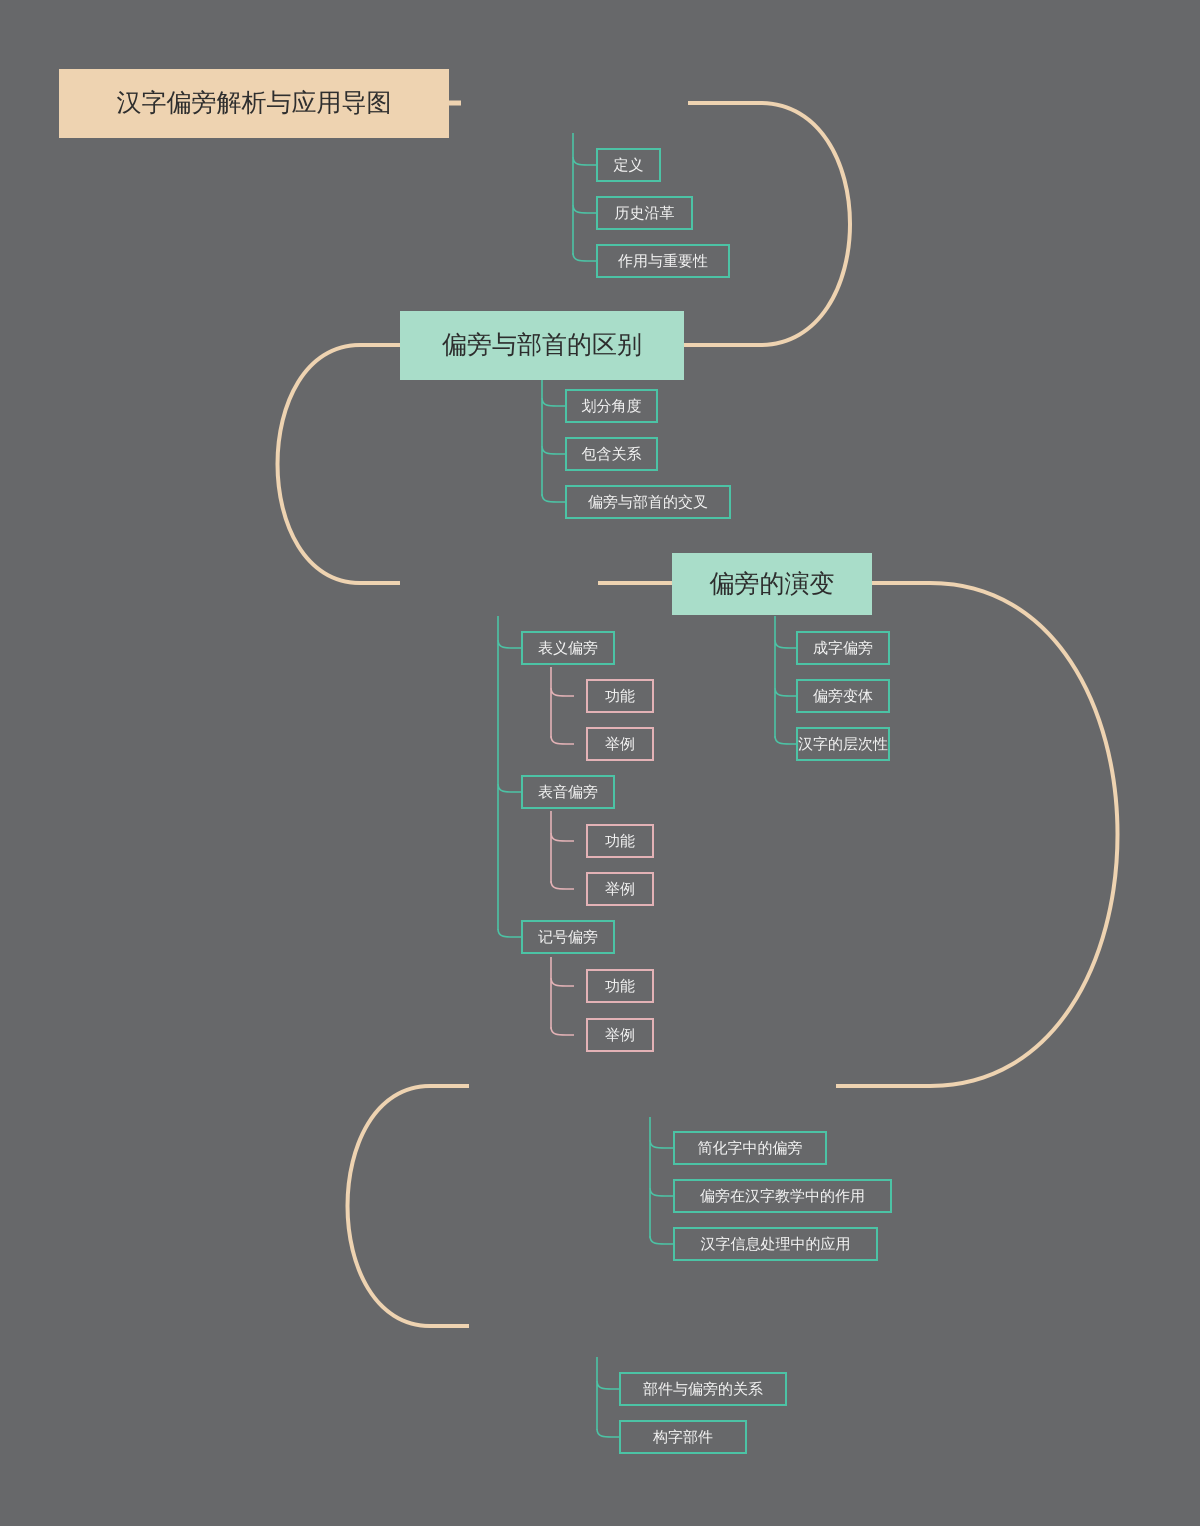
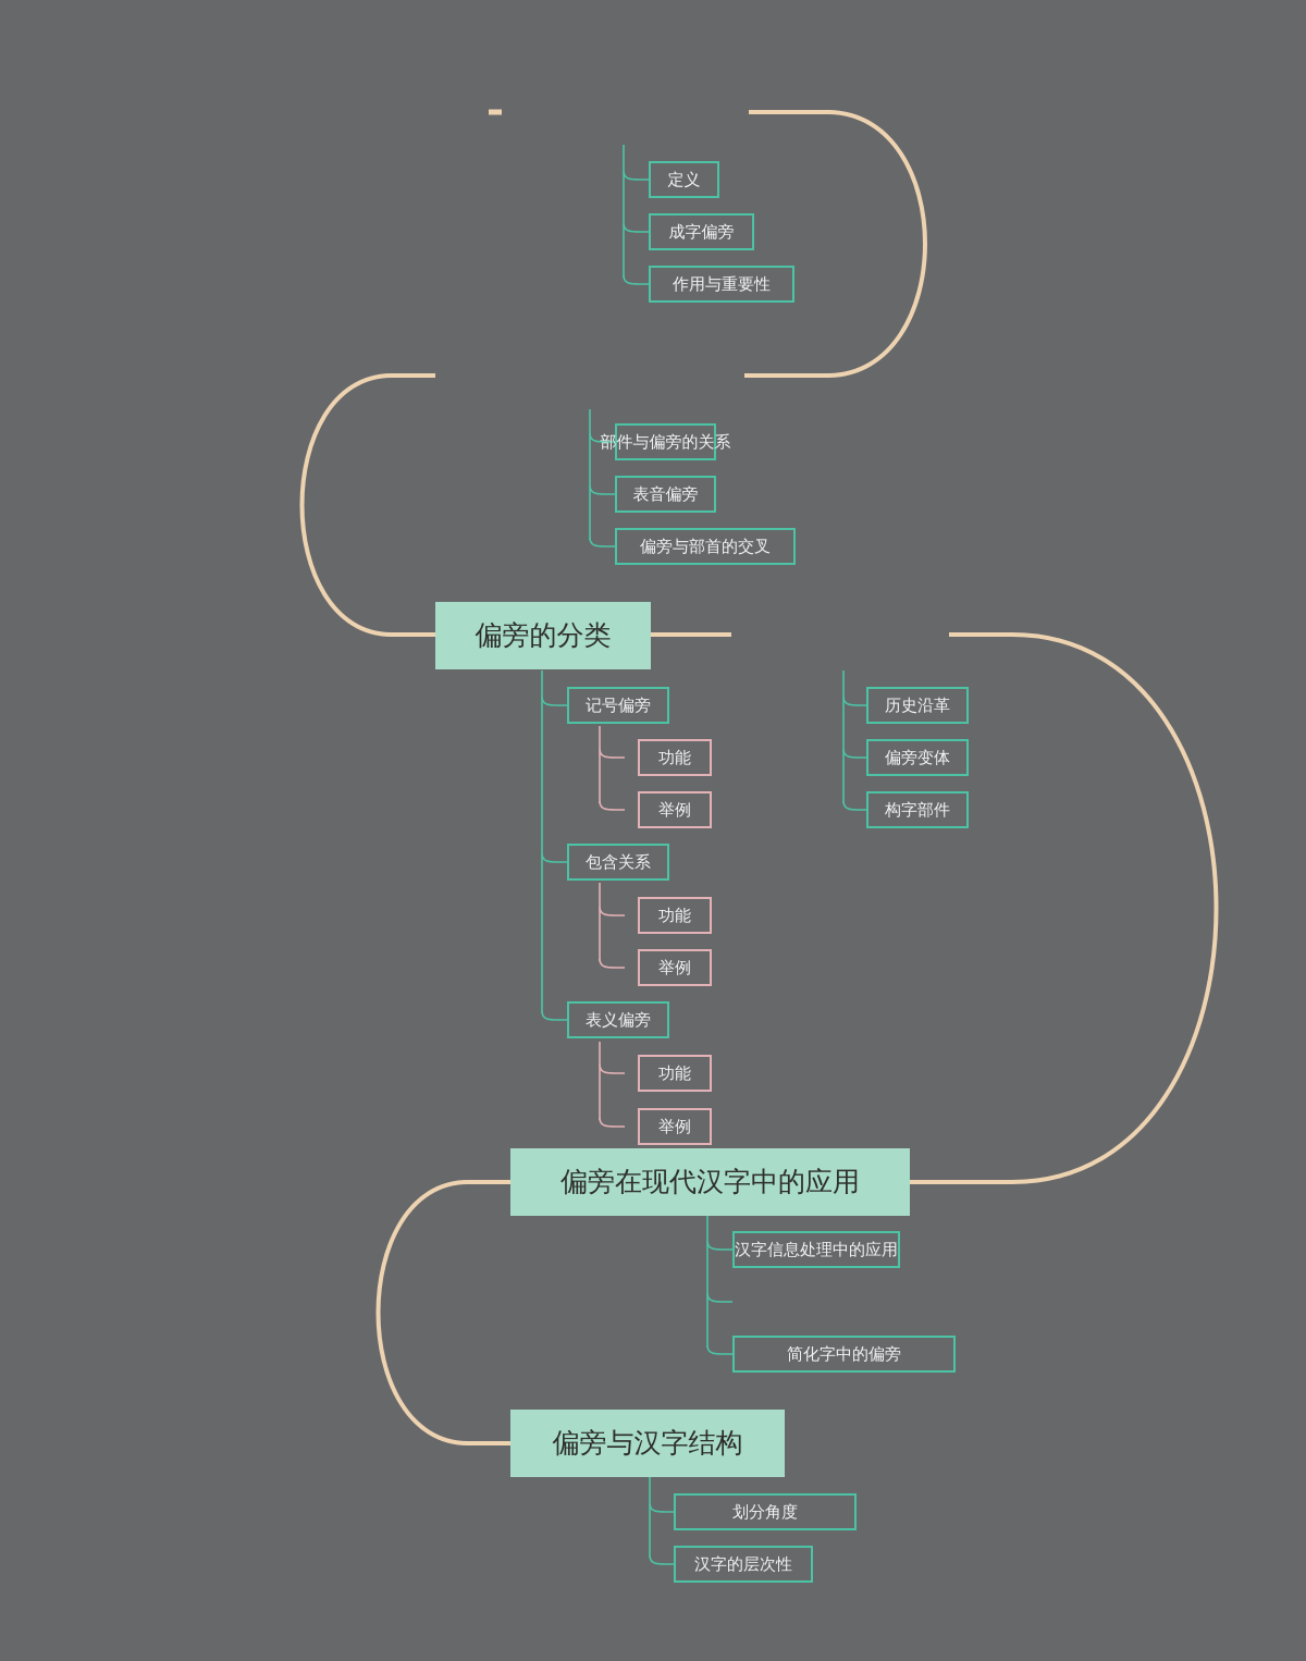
- 汉字偏旁解析与应用导图
  定义
- 历史沿革
+ 成字偏旁
  作用与重要性
- 偏旁与部首的区别
- 划分角度
+ 部件与偏旁的关系
- 包含关系
+ 表音偏旁
  偏旁与部首的交叉
+ 偏旁的分类
- 表义偏旁
+ 记号偏旁
  功能
  举例
- 表音偏旁
+ 包含关系
  功能
  举例
- 记号偏旁
+ 表义偏旁
  功能
  举例
- 偏旁的演变
- 成字偏旁
+ 历史沿革
  偏旁变体
- 汉字的层次性
+ 构字部件
+ 偏旁在现代汉字中的应用
- 简化字中的偏旁
+ 汉字信息处理中的应用
- 偏旁在汉字教学中的作用
- 汉字信息处理中的应用
+ 简化字中的偏旁
+ 偏旁与汉字结构
- 部件与偏旁的关系
+ 划分角度
- 构字部件
+ 汉字的层次性
